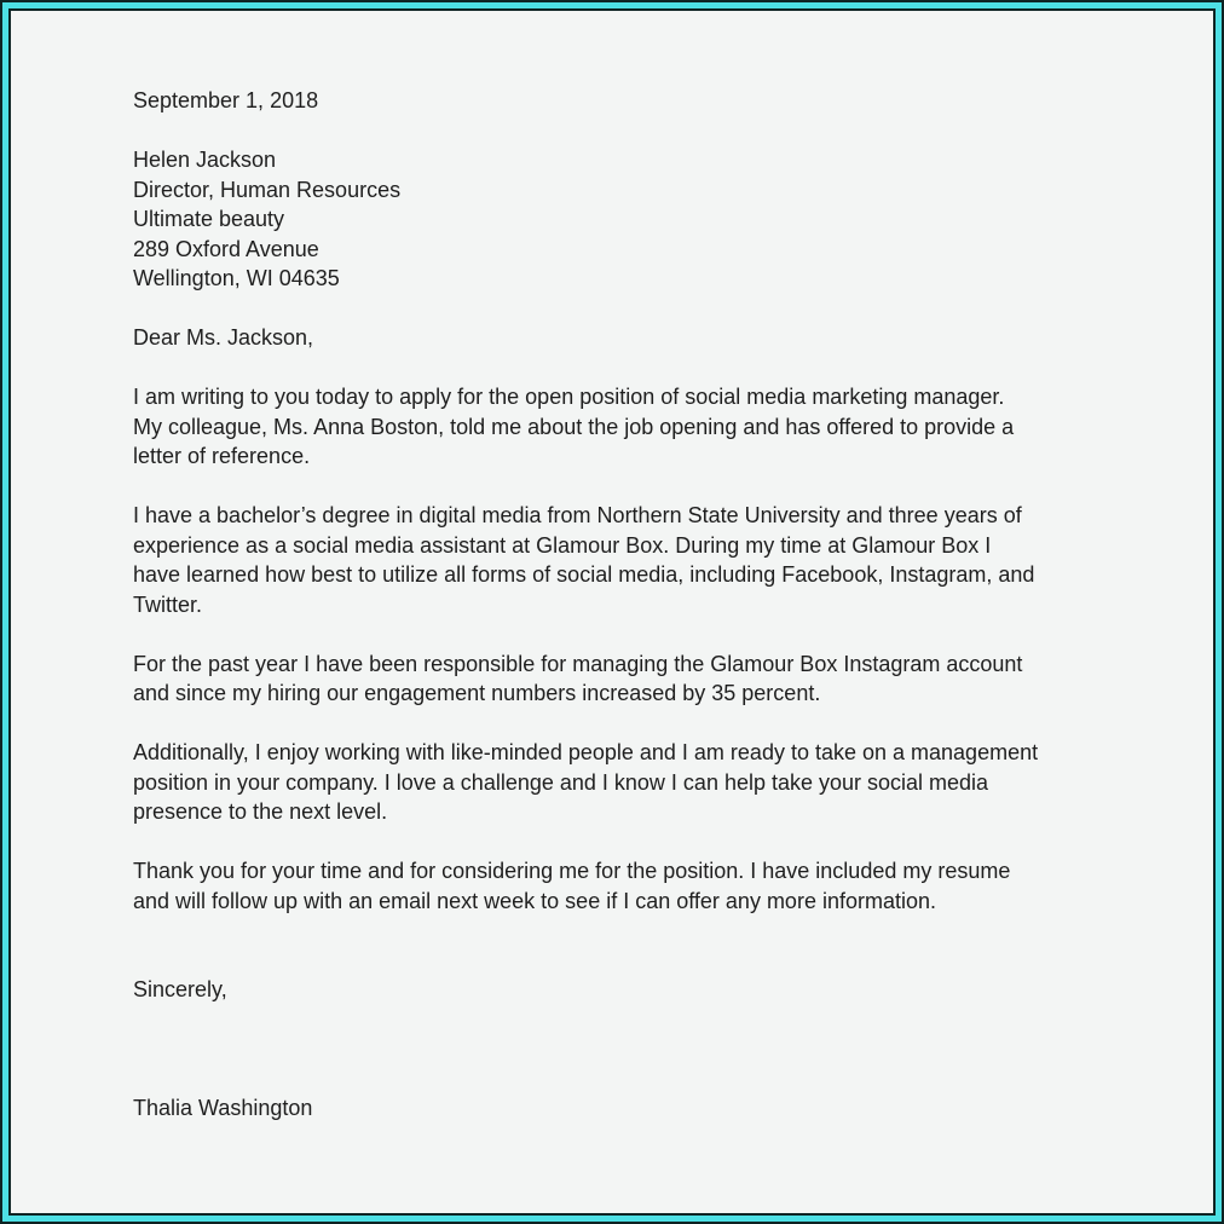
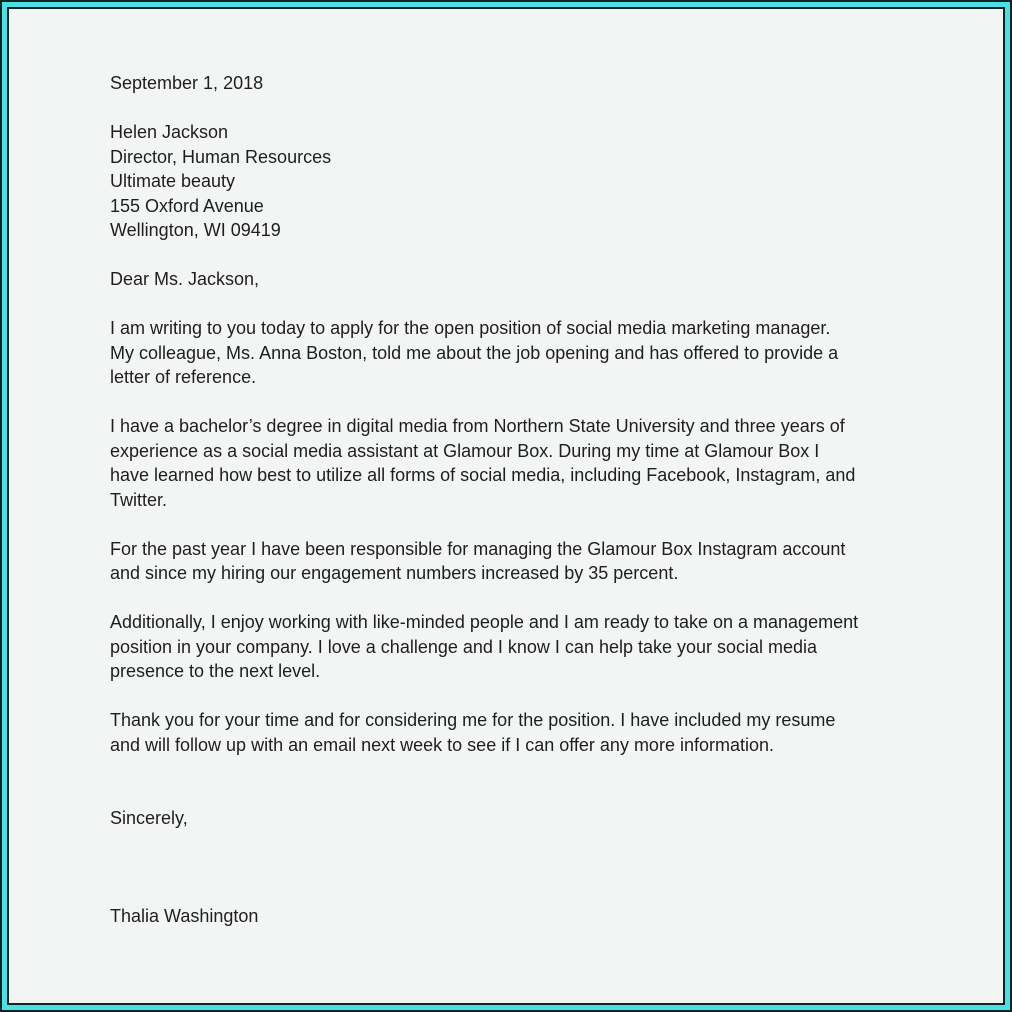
  September 1, 2018
  Helen Jackson
  Director, Human Resources
  Ultimate beauty
- 289 Oxford Avenue
+ 155 Oxford Avenue
- Wellington, WI 04635
+ Wellington, WI 09419
  Dear Ms. Jackson,
  I am writing to you today to apply for the open position of social media marketing manager.
  My colleague, Ms. Anna Boston, told me about the job opening and has offered to provide a
  letter of reference.
  I have a bachelor’s degree in digital media from Northern State University and three years of
  experience as a social media assistant at Glamour Box. During my time at Glamour Box I
  have learned how best to utilize all forms of social media, including Facebook, Instagram, and
  Twitter.
  For the past year I have been responsible for managing the Glamour Box Instagram account
  and since my hiring our engagement numbers increased by 35 percent.
  Additionally, I enjoy working with like-minded people and I am ready to take on a management
  position in your company. I love a challenge and I know I can help take your social media
  presence to the next level.
  Thank you for your time and for considering me for the position. I have included my resume
  and will follow up with an email next week to see if I can offer any more information.
  Sincerely,
  Thalia Washington
